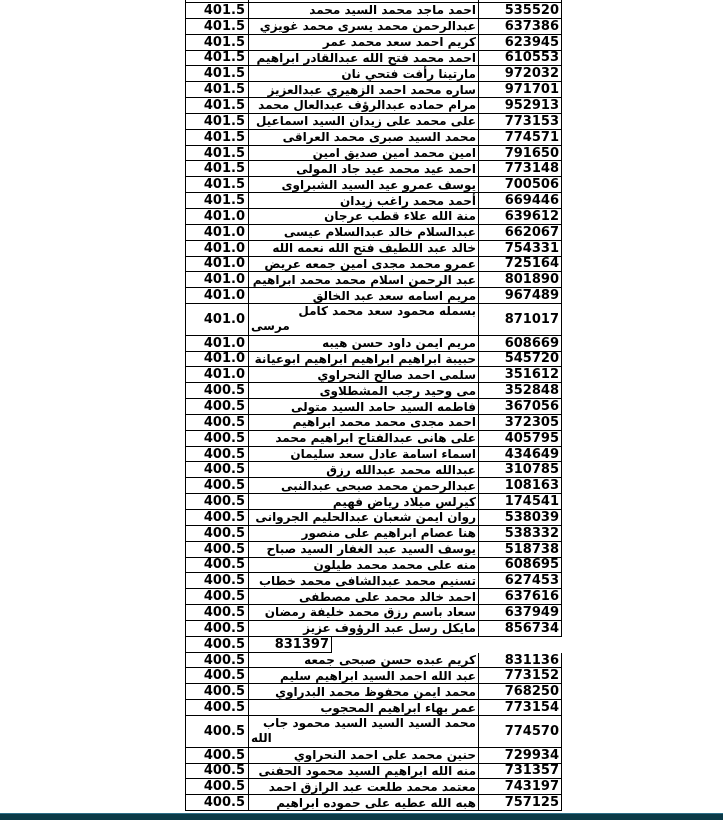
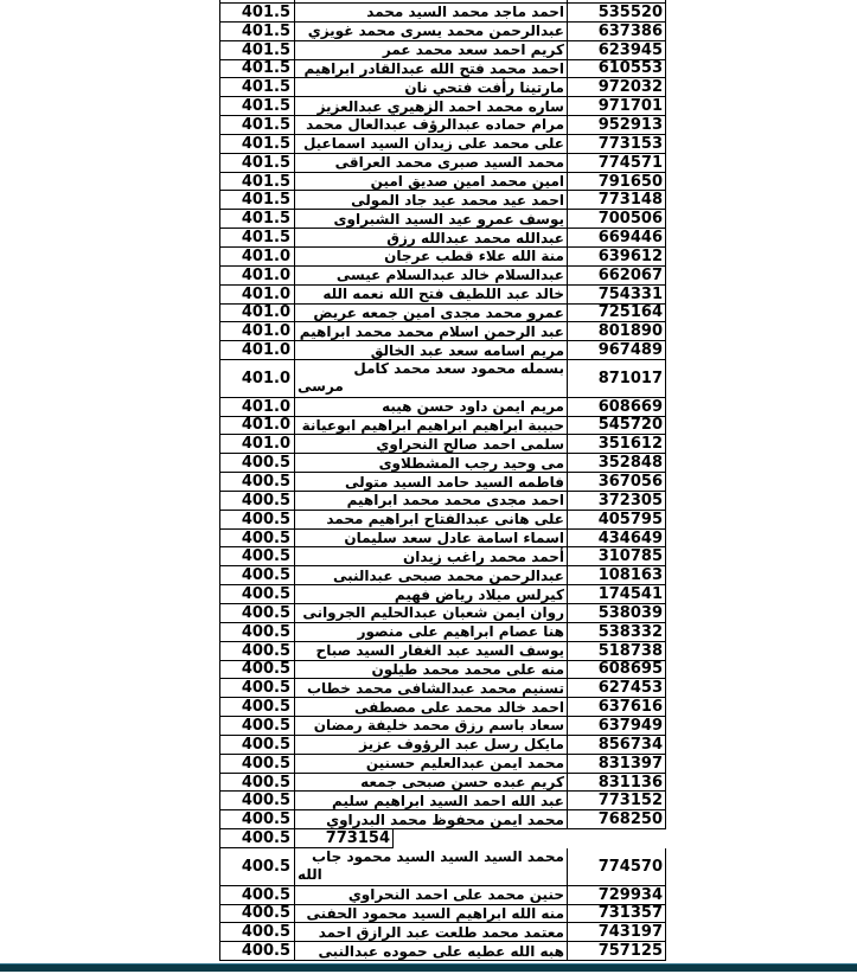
  401.5
  احمد ماجد محمد السيد محمد
  535520
  401.5
  عبدالرحمن محمد يسرى محمد غويزي
  637386
  401.5
  كريم احمد سعد محمد عمر
  623945
  401.5
  احمد محمد فتح الله عبدالقادر ابراهيم
  610553
  401.5
  مارتينا رأفت فتحي نان
  972032
  401.5
  ساره محمد احمد الزهيري عبدالعزيز
  971701
  401.5
  مرام حماده عبدالرؤف عبدالعال محمد
  952913
  401.5
  على محمد على زيدان السيد اسماعيل
  773153
  401.5
  محمد السيد صبرى محمد العراقى
  774571
  401.5
  امين محمد امين صديق امين
  791650
  401.5
  احمد عيد محمد عيد جاد المولى
  773148
  401.5
  يوسف عمرو عيد السيد الشبراوى
  700506
  401.5
- أحمد محمد راغب زيدان
+ عبدالله محمد عبدالله رزق
  669446
  401.0
  منة الله علاء قطب عرجان
  639612
  401.0
  عبدالسلام خالد عبدالسلام عيسى
  662067
  401.0
  خالد عبد اللطيف فتح الله نعمه الله
  754331
  401.0
  عمرو محمد مجدى امين جمعه عريض
  725164
  401.0
  عبد الرحمن اسلام محمد محمد ابراهيم
  801890
  401.0
  مريم اسامه سعد عبد الخالق
  967489
  401.0
  بسمله محمود سعد محمد كامل
  مرسى
  871017
  401.0
  مريم ايمن داود حسن هيبه
  608669
  401.0
  حبيبة ابراهيم ابراهيم ابراهيم ابوعيانة
  545720
  401.0
  سلمى احمد صالح النحراوي
  351612
  400.5
  مى وحيد رجب المشطلاوى
  352848
  400.5
  فاطمه السيد حامد السيد متولى
  367056
  400.5
  احمد مجدى محمد محمد ابراهيم
  372305
  400.5
  على هانى عبدالفتاح ابراهيم محمد
  405795
  400.5
  اسماء اسامة عادل سعد سليمان
  434649
  400.5
- عبدالله محمد عبدالله رزق
+ أحمد محمد راغب زيدان
  310785
  400.5
  عبدالرحمن محمد صبحى عبدالنبى
  108163
  400.5
  كيرلس ميلاد رياض فهيم
  174541
  400.5
  روان ايمن شعبان عبدالحليم الجروانى
  538039
  400.5
  هنا عصام ابراهيم على منصور
  538332
  400.5
  يوسف السيد عبد الغفار السيد صباح
  518738
  400.5
  منه على محمد محمد طيلون
  608695
  400.5
  تسنيم محمد عبدالشافى محمد خطاب
  627453
  400.5
  احمد خالد محمد على مصطفى
  637616
  400.5
  سعاد باسم رزق محمد خليفة رمضان
  637949
  400.5
  مايكل رسل عبد الرؤوف عزيز
  856734
  400.5
+ محمد ايمن عبدالعليم حسنين
  831397
  400.5
  كريم عبده حسن صبحى جمعه
  831136
  400.5
  عبد الله احمد السيد ابراهيم سليم
  773152
  400.5
  محمد ايمن محفوظ محمد البدراوي
  768250
  400.5
- عمر بهاء ابراهيم المحجوب
  773154
  400.5
  محمد السيد السيد السيد محمود جاب
  الله
  774570
  400.5
  حنين محمد على احمد النحراوي
  729934
  400.5
  منه الله ابراهيم السيد محمود الحفنى
  731357
  400.5
  معتمد محمد طلعت عبد الرازق احمد
  743197
  400.5
- هبه الله عطيه على حموده ابراهيم
+ هبه الله عطيه على حموده عبدالنبى
  757125
